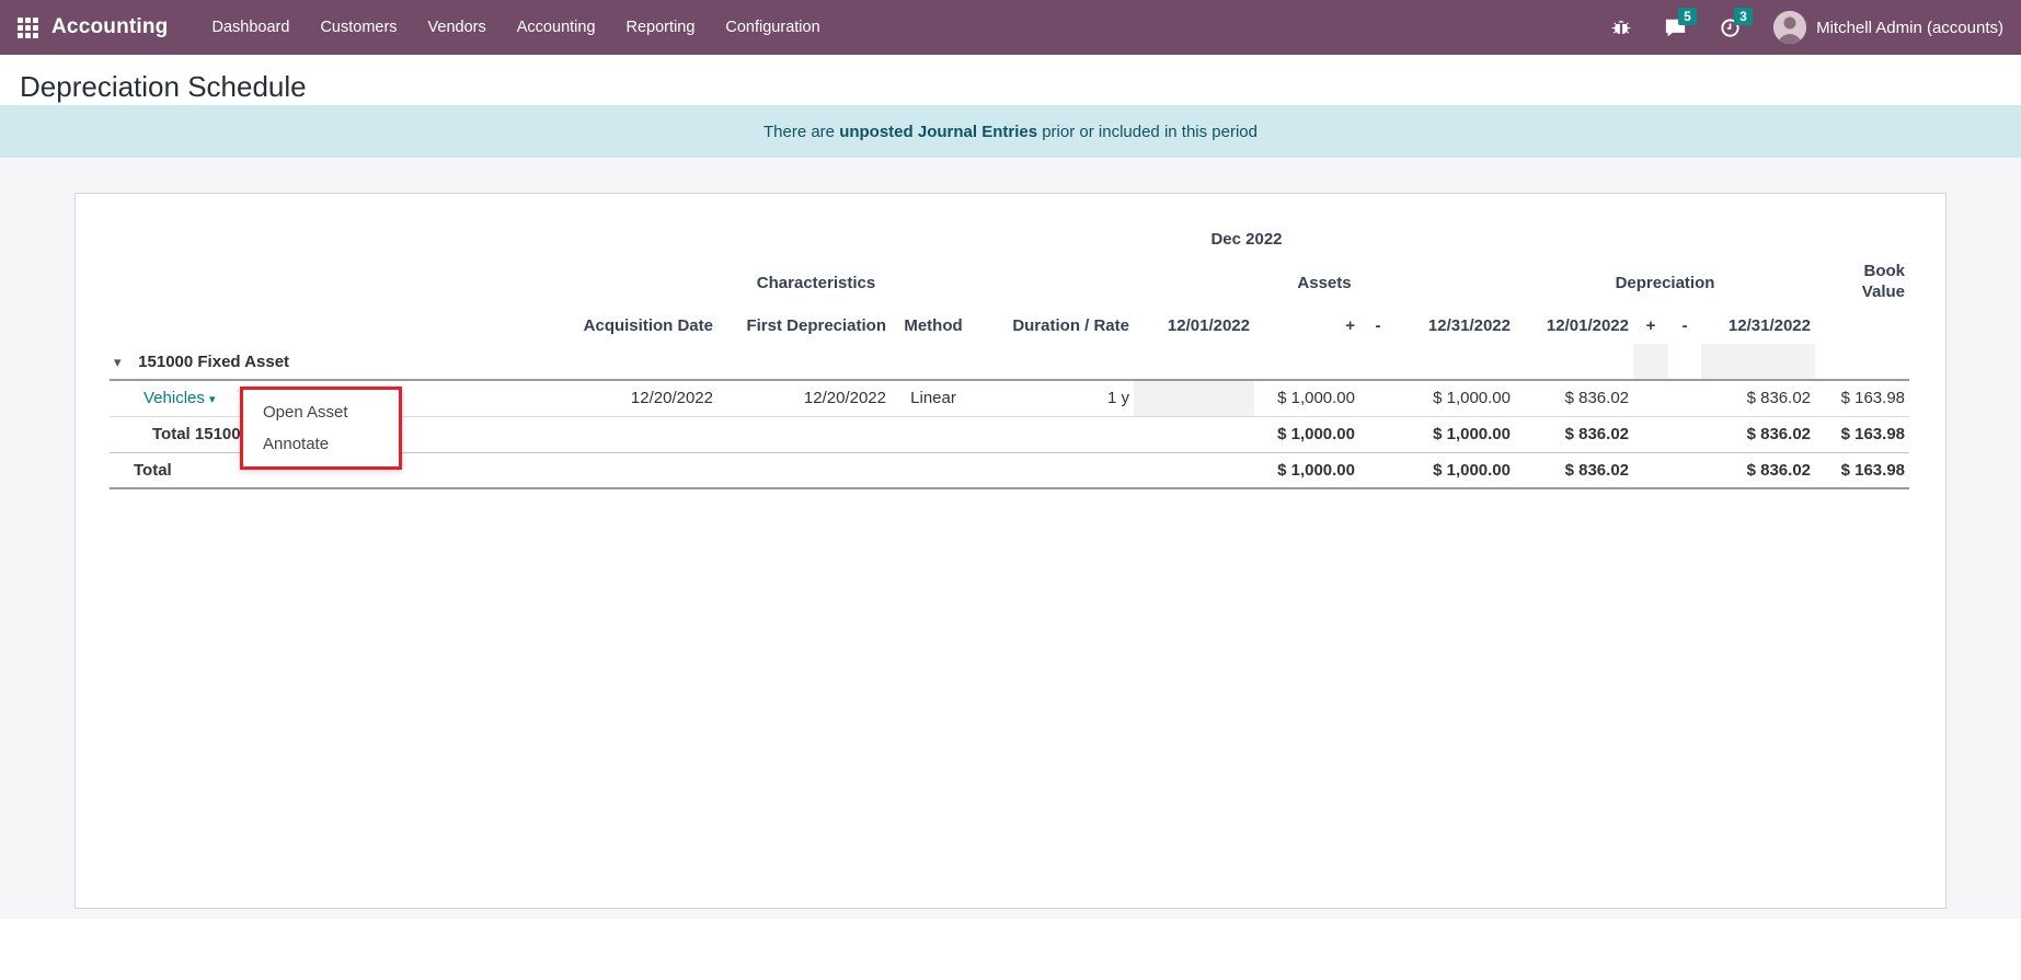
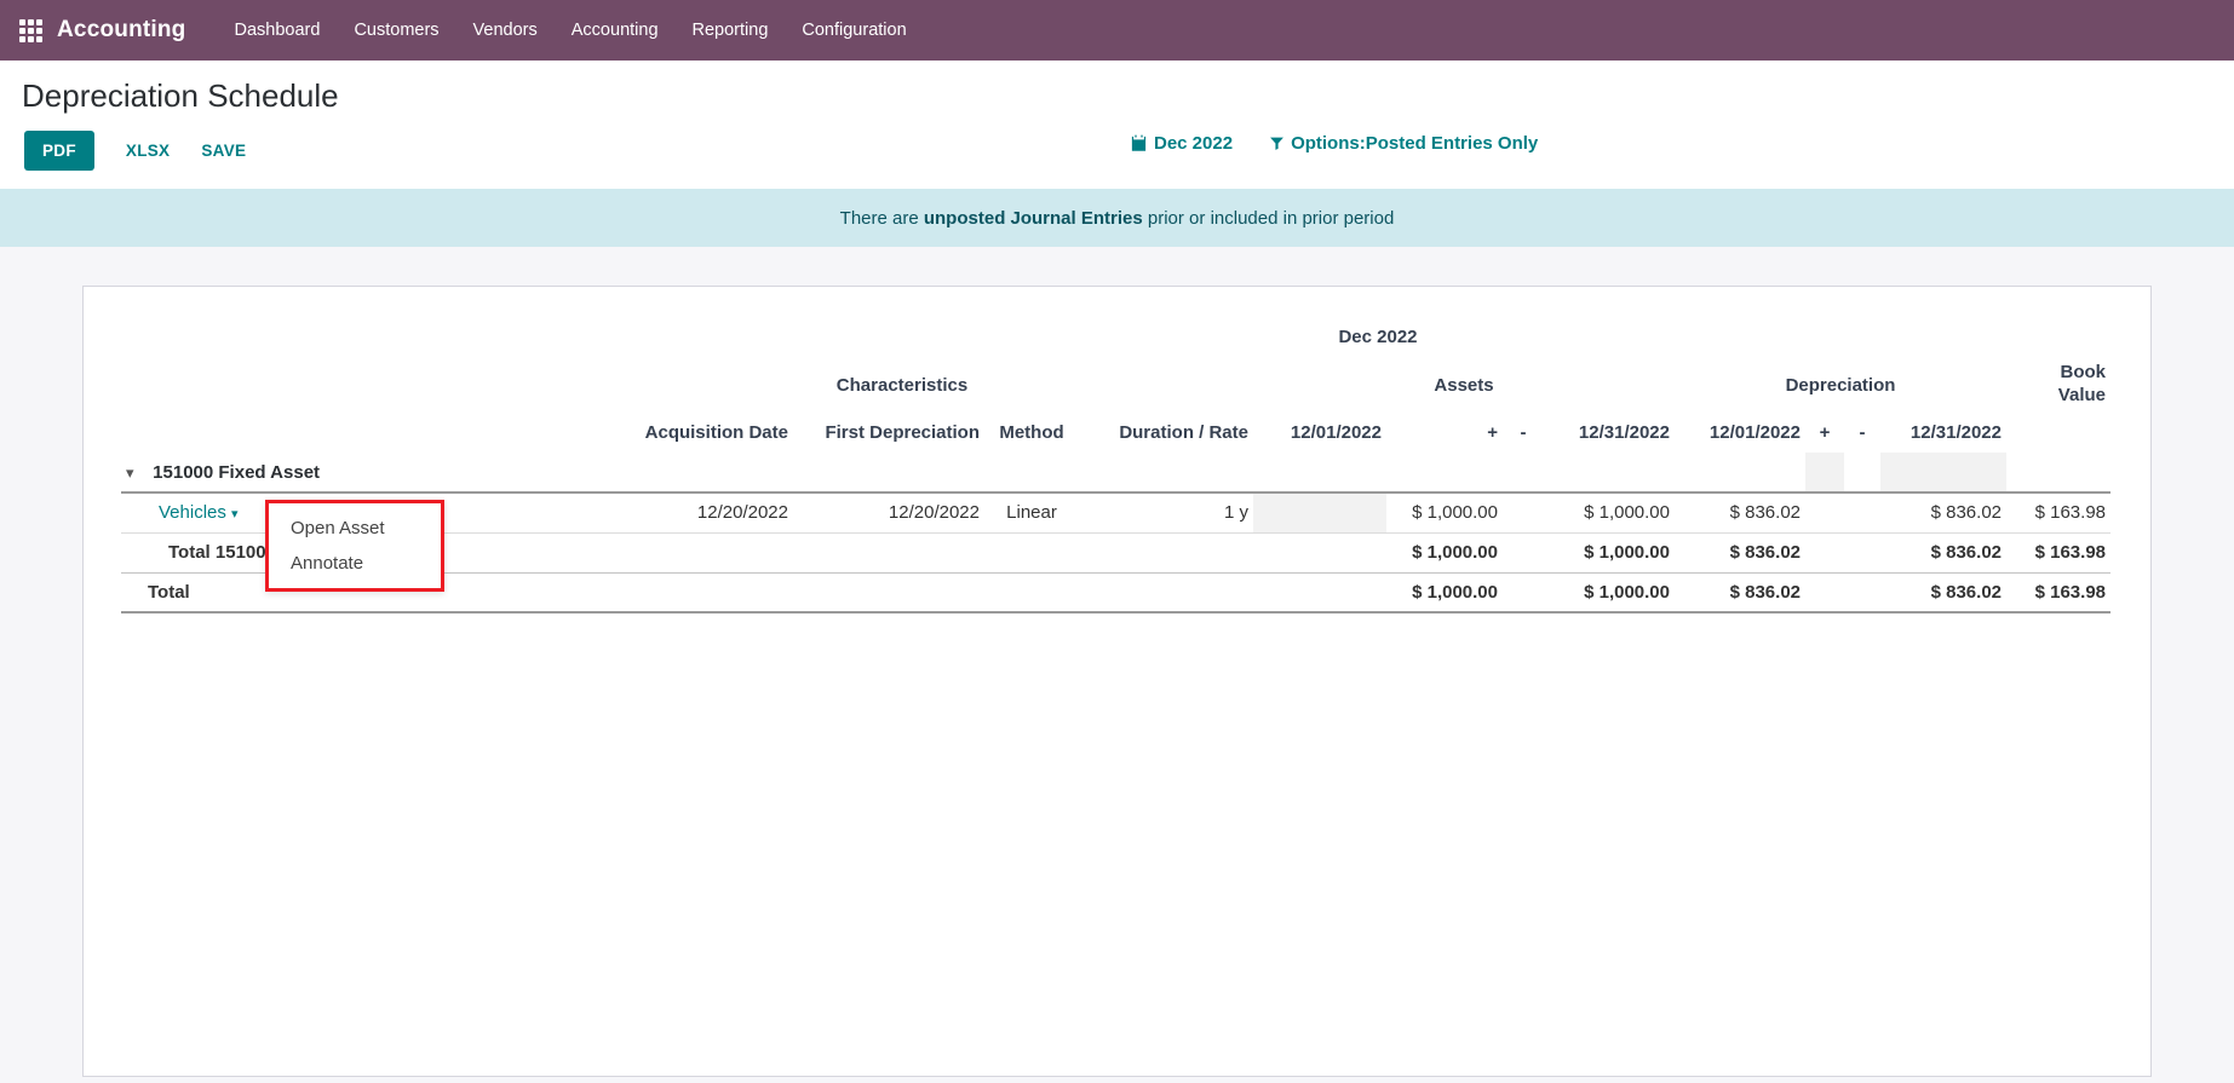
  Accounting
  Dashboard
  Customers
  Vendors
  Accounting
  Reporting
  Configuration
- 5
- 3
- Mitchell Admin (accounts)
  Depreciation Schedule
+ PDF
+ XLSX
+ SAVE
+ Dec 2022
+ Options:Posted Entries Only
- There are unposted Journal Entries prior or included in this period
+ There are unposted Journal Entries prior or included in prior period
  					Dec 2022
  	Characteristics	Assets	Depreciation	Book Value
  	Acquisition Date	First Depreciation	Method	Duration / Rate	12/01/2022	+	-	12/31/2022	12/01/2022	+	-	12/31/2022
  ▾ 151000 Fixed Asset
  Vehicles ▾	12/20/2022	12/20/2022	Linear	1 y		$ 1,000.00		$ 1,000.00	$ 836.02			$ 836.02	$ 163.98
  Total 15100						$ 1,000.00		$ 1,000.00	$ 836.02			$ 836.02	$ 163.98
  Total						$ 1,000.00		$ 1,000.00	$ 836.02			$ 836.02	$ 163.98
  Open Asset
  Annotate
